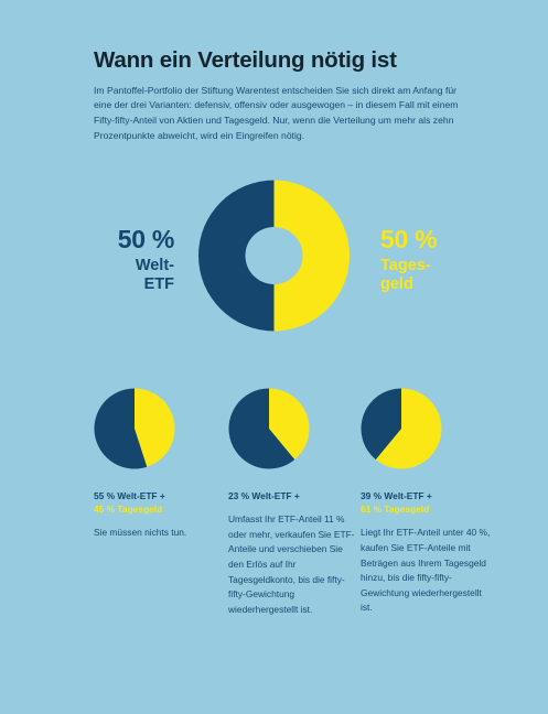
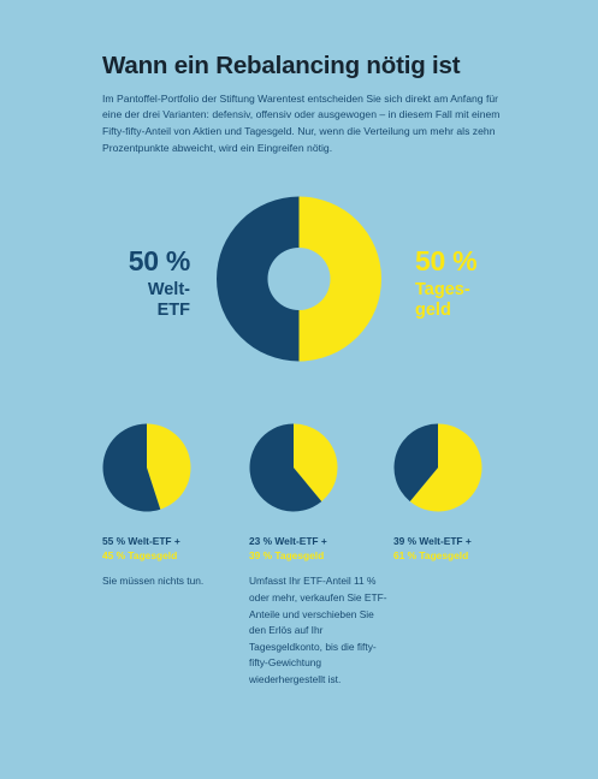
- Wann ein Verteilung nötig ist
+ Wann ein Rebalancing nötig ist
  Im Pantoffel-Portfolio der Stiftung Warentest entscheiden Sie sich direkt am Anfang für eine der drei Varianten: defensiv, offensiv oder ausgewogen – in diesem Fall mit einem Fifty-fifty-Anteil von Aktien und Tagesgeld. Nur, wenn die Verteilung um mehr als zehn Prozentpunkte abweicht, wird ein Eingreifen nötig.
  50 %
  Welt-
  ETF
  50 %
  Tages-
  geld
  55 % Welt-ETF +
  45 % Tagesgeld
  Sie müssen nichts tun.
  23 % Welt-ETF +
+ 39 % Tagesgeld
  Umfasst Ihr ETF-Anteil 11 % oder mehr, verkaufen Sie ETF-Anteile und verschieben Sie den Erlös auf Ihr Tagesgeldkonto, bis die fifty-fifty-Gewichtung wiederhergestellt ist.
  39 % Welt-ETF +
  61 % Tagesgeld
- Liegt Ihr ETF-Anteil unter 40 %, kaufen Sie ETF-Anteile mit Beträgen aus Ihrem Tagesgeld hinzu, bis die fifty-fifty-Gewichtung wiederhergestellt ist.
